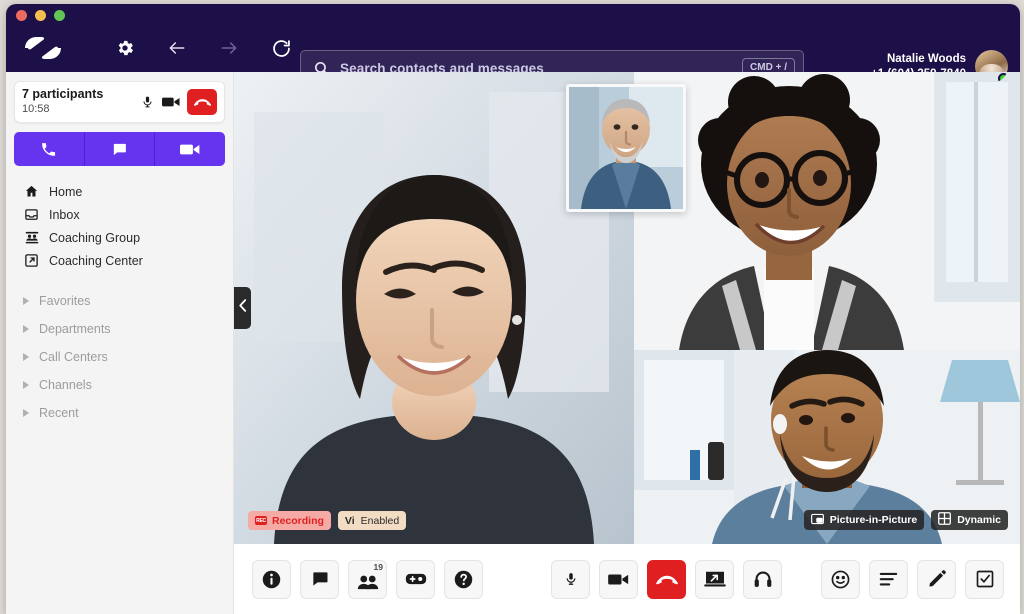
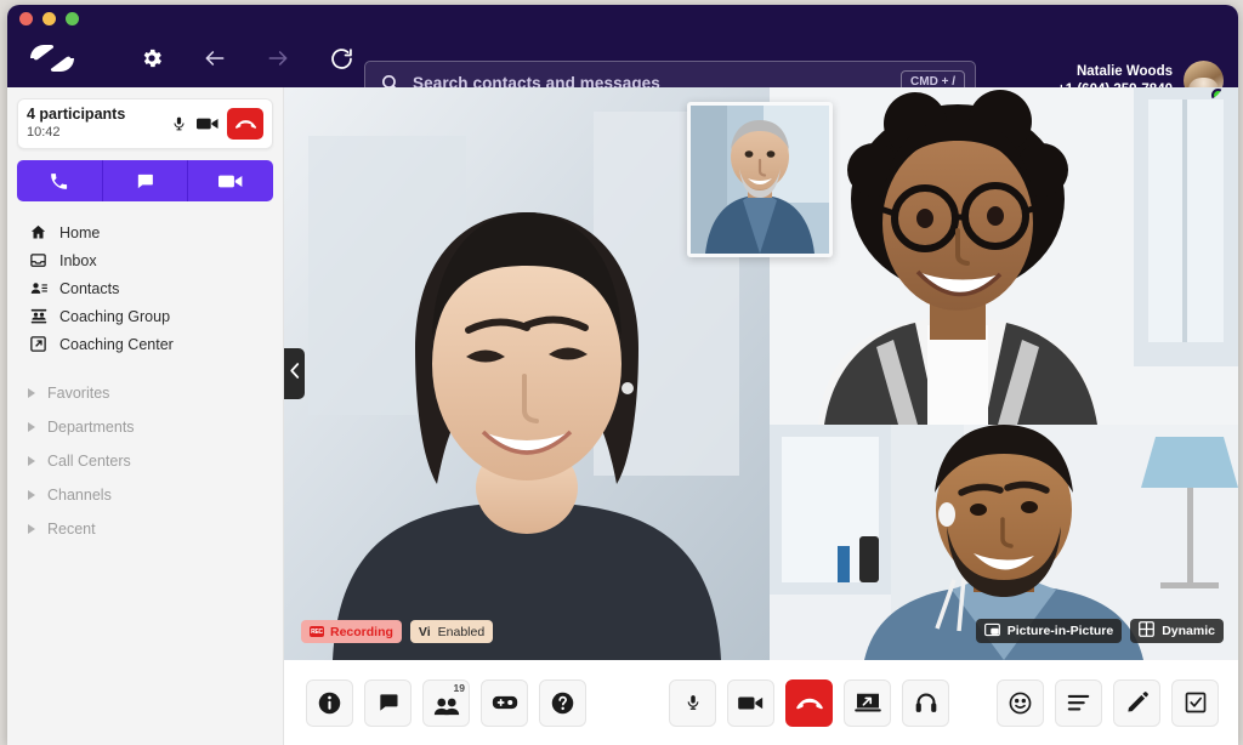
  Search contacts and messages
  CMD + /
  Natalie Woods
- 7 participants
+ 4 participants
- 10:58
+ 10:42
  Home
  Inbox
+ Contacts
  Coaching Group
  Coaching Center
  Favorites
  Departments
  Call Centers
  Channels
  Recent
  Recording
  Vi
  Enabled
  Picture-in-Picture
  Dynamic
  19
